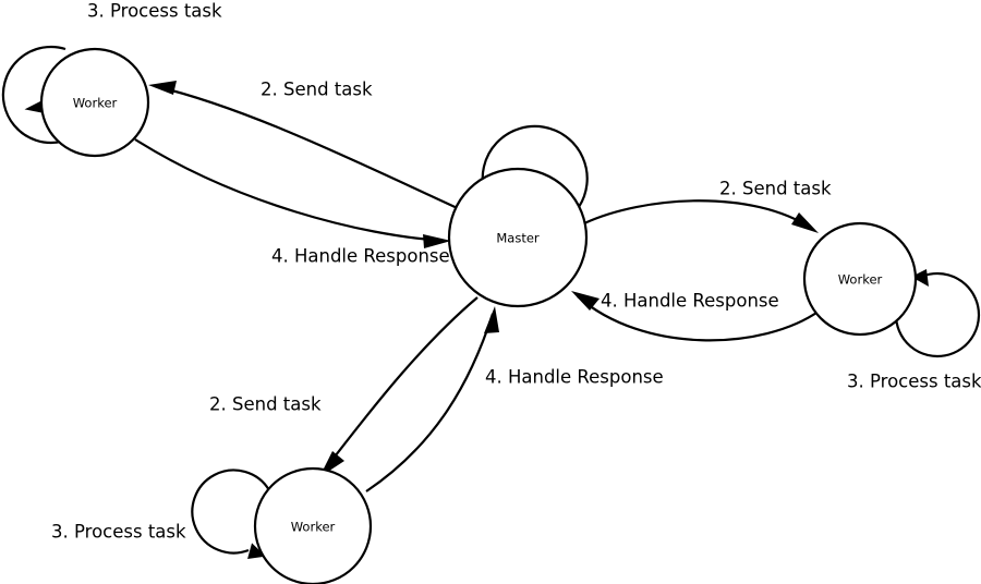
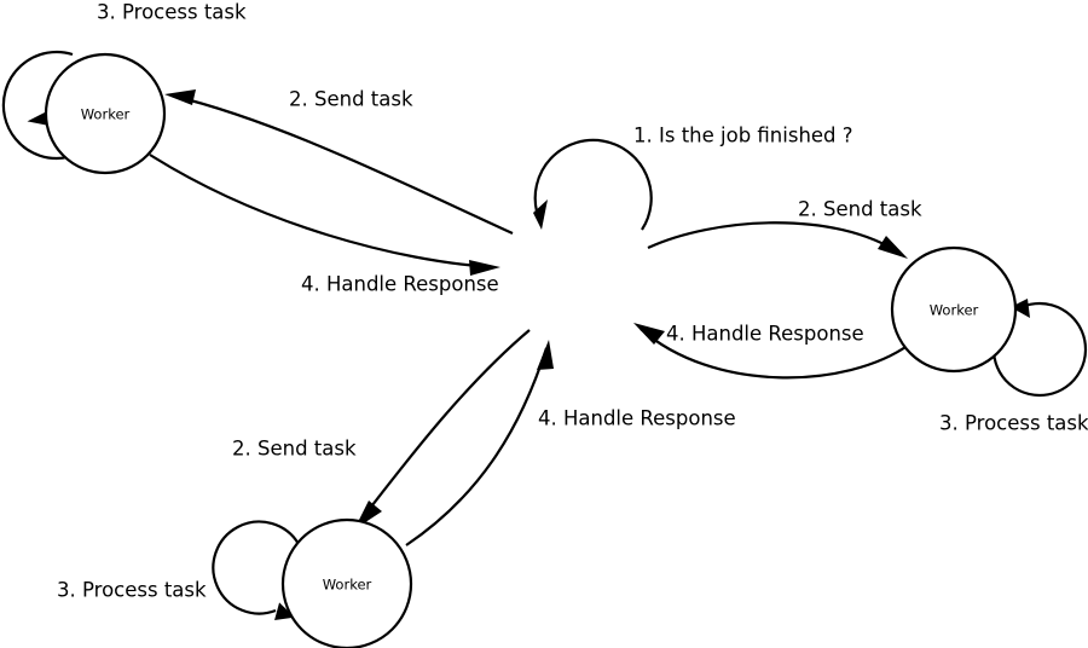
  Worker
- Master
  Worker
  Worker
  3. Process task
+ 1. Is the job finished ?
  3. Process task
  3. Process task
  2. Send task
  4. Handle Response
  2. Send task
  4. Handle Response
  2. Send task
  4. Handle Response
